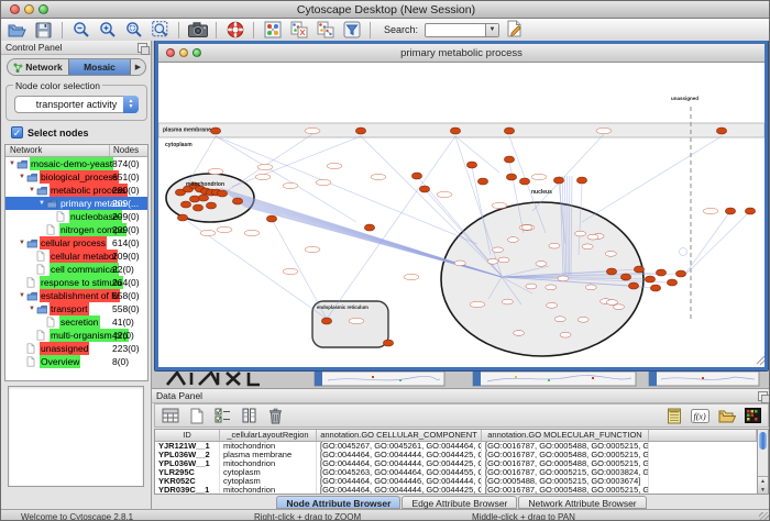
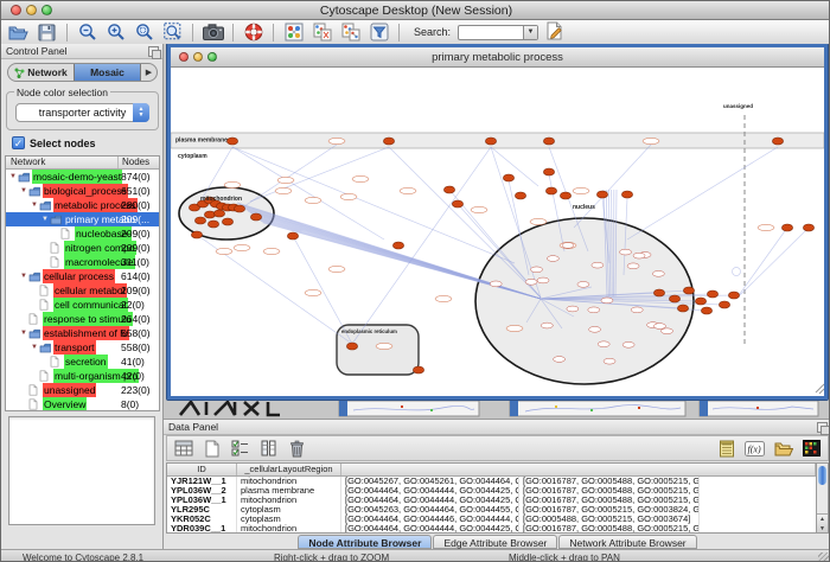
  Cytoscape Desktop (New Session)
  Search:
  Control Panel
  Network
  Mosaic
  Node color selection
  transporter activity
  ✓
  Select nodes
  Network
  Nodes
  mosaic-demo-yeast
  874(0)
  biological_process
  651(0)
  metabolic process
  280(0)
  primary metabo
  209(...
  nucleobase-
  209(0)
  nitrogen compo
  209(0)
+ macromolecule
+ 311(0)
  cellular process
  614(0)
  cellular metabol
  209(0)
  cell communicat
  22(0)
  response to stimulu
  264(0)
  establishment of lo
  558(0)
  transport
  558(0)
  secretion
  41(0)
  multi-organism pro
  42(0)
  unassigned
  223(0)
  Overview
  8(0)
  primary metabolic process
  Data Panel
  f(x)
  ID
  _cellularLayoutRegion
- annotation.GO CELLULAR_COMPONENT
- annotation.GO MOLECULAR_FUNCTION
  YJR121W__1
  mitochondrion
  [GO:0045267, GO:0045261, GO:0044464, G
  [GO:0016787, GO:0005488, GO:0005215, G
  YPL036W__2
  plasma membrane
  [GO:0044464, GO:0044444, GO:0044425, G
  [GO:0016787, GO:0005488, GO:0005215, G
  YPL036W__1
  mitochondrion
  [GO:0044464, GO:0044444, GO:0044425, G
  [GO:0016787, GO:0005488, GO:0005215, G
  YLR295C
  cytoplasm
  [GO:0045263, GO:0044464, GO:0044455, G
  [GO:0016787, GO:0005215, GO:0003824, G
  YKR052C
  cytoplasm
  [GO:0044464, GO:0044446, GO:0044444, G
  [GO:0005488, GO:0005215, GO:0003674]
  YDR039C__1
  mitochondrion
  [GO:0044464, GO:0044444, GO:0044425, G
  [GO:0016787, GO:0005488, GO:0005215, G
  Node Attribute Browser
  Edge Attribute Browser
  Network Attribute Browser
  Welcome to Cytoscape 2.8.1
  Right-click + drag to ZOOM
  Middle-click + drag to PAN
